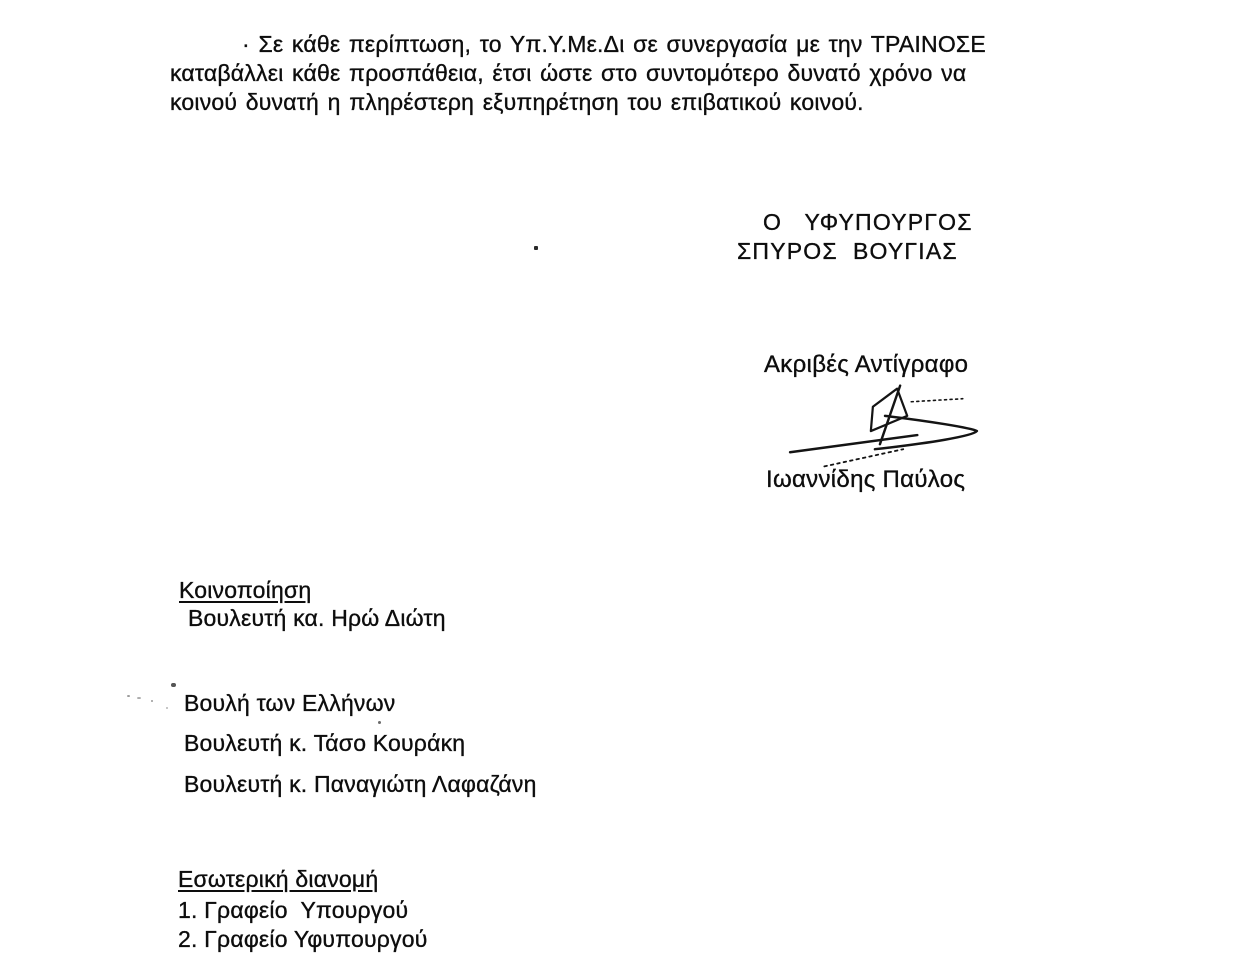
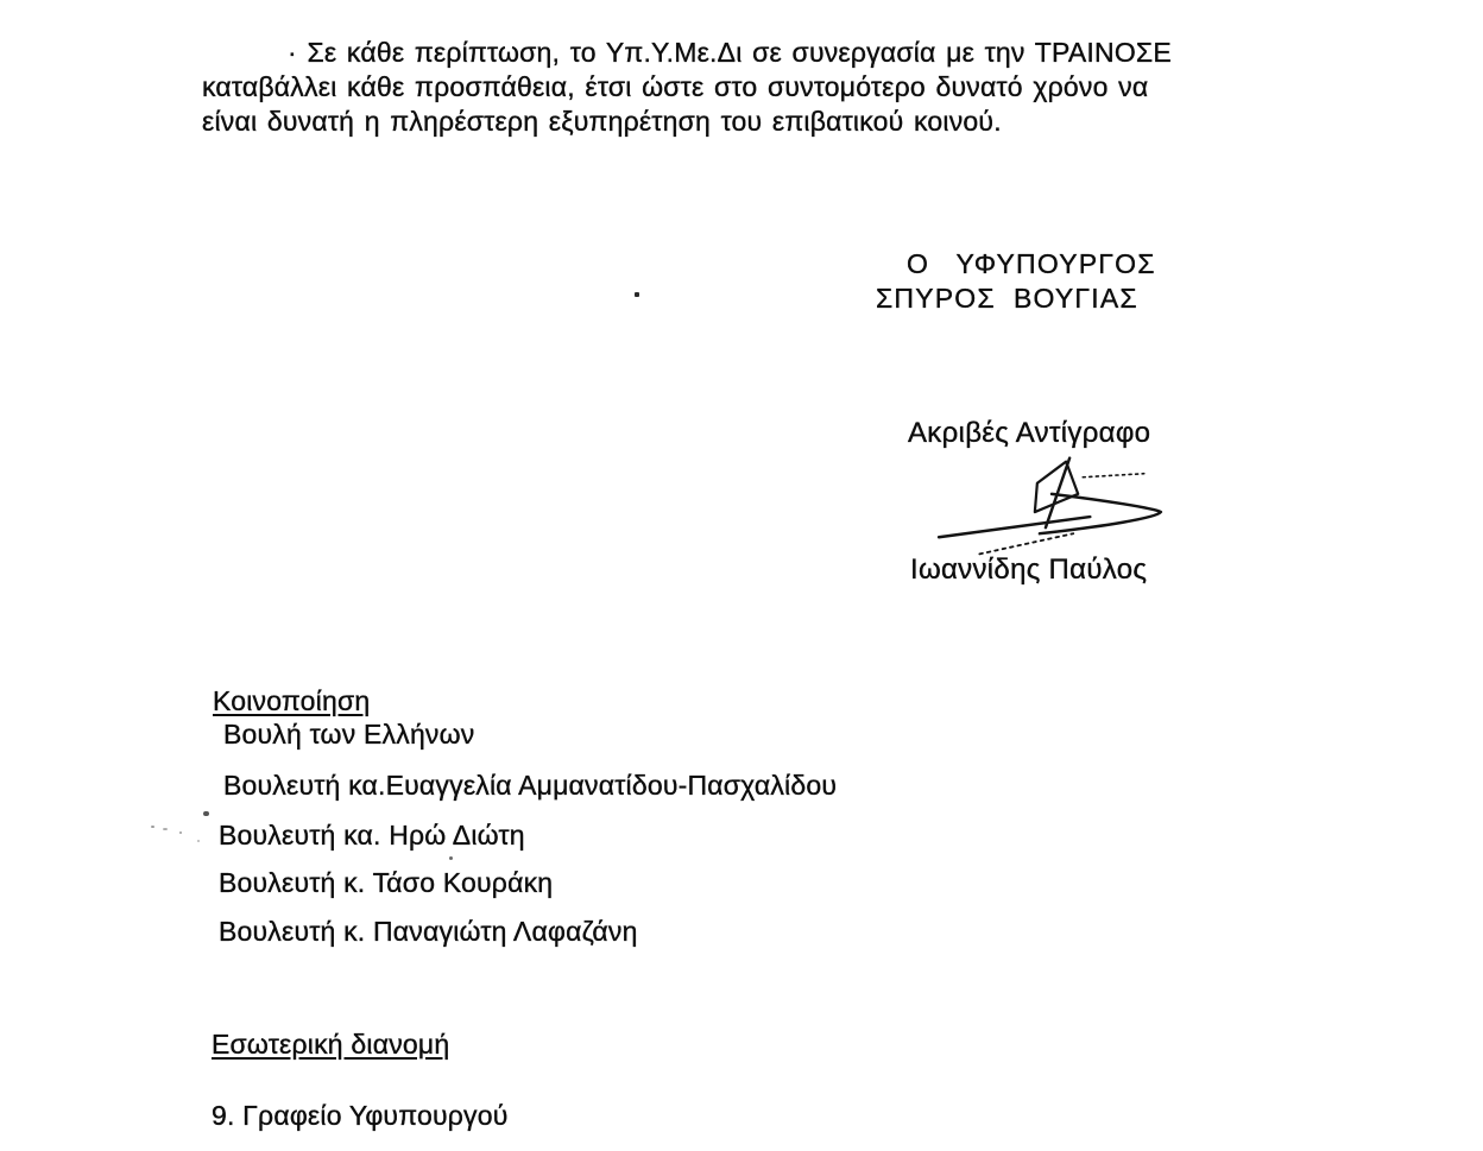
  · Σε κάθε περίπτωση, το Υπ.Υ.Με.Δι σε συνεργασία με την ΤΡΑΙΝΟΣΕ
  καταβάλλει κάθε προσπάθεια, έτσι ώστε στο συντομότερο δυνατό χρόνο να
- κοινού δυνατή η πληρέστερη εξυπηρέτηση του επιβατικού κοινού.
+ είναι δυνατή η πληρέστερη εξυπηρέτηση του επιβατικού κοινού.
  Ο ΥΦΥΠΟΥΡΓΟΣ
  ΣΠΥΡΟΣ ΒΟΥΓΙΑΣ
  Ακριβές Αντίγραφο
  Ιωαννίδης Παύλος
  Κοινοποίηση
- Βουλευτή κα. Ηρώ Διώτη
+ Βουλή των Ελλήνων
+ Βουλευτή κα.Ευαγγελία Αμμανατίδου-Πασχαλίδου
- Βουλή των Ελλήνων
+ Βουλευτή κα. Ηρώ Διώτη
  Βουλευτή κ. Τάσο Κουράκη
  Βουλευτή κ. Παναγιώτη Λαφαζάνη
  Εσωτερική διανομή
- 1. Γραφείο Υπουργού
- 2. Γραφείο Υφυπουργού
+ 9. Γραφείο Υφυπουργού
